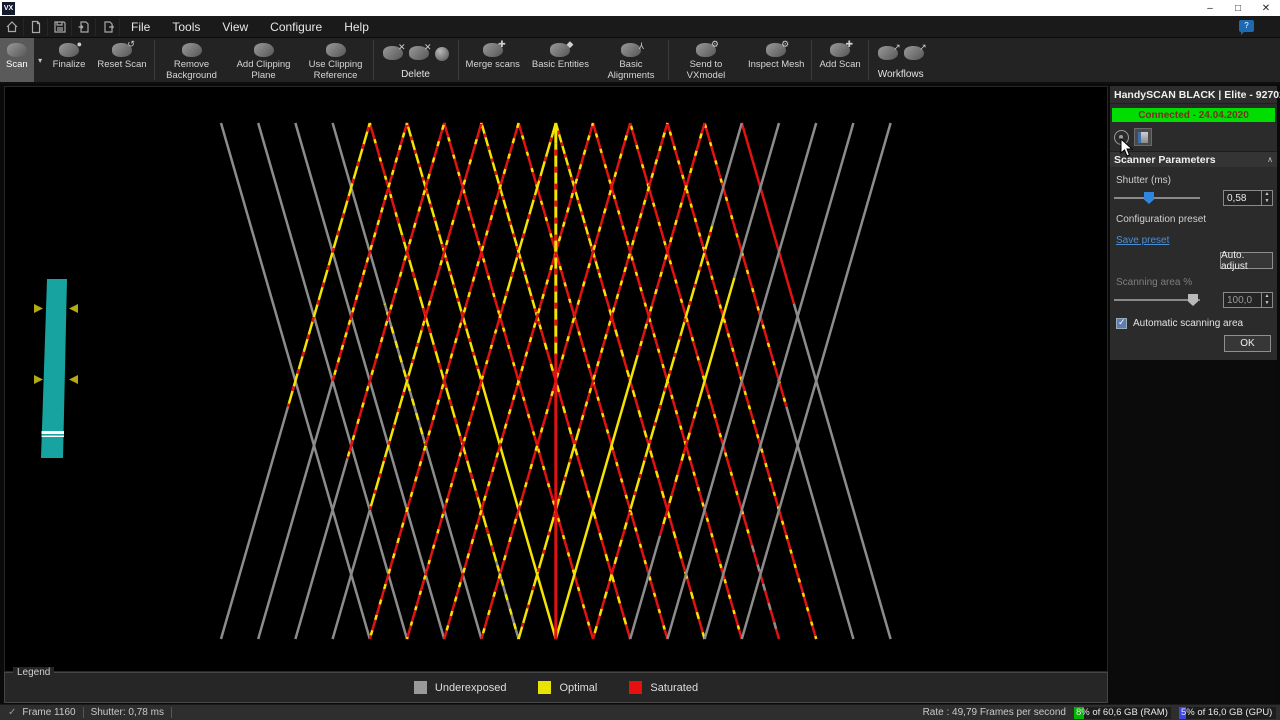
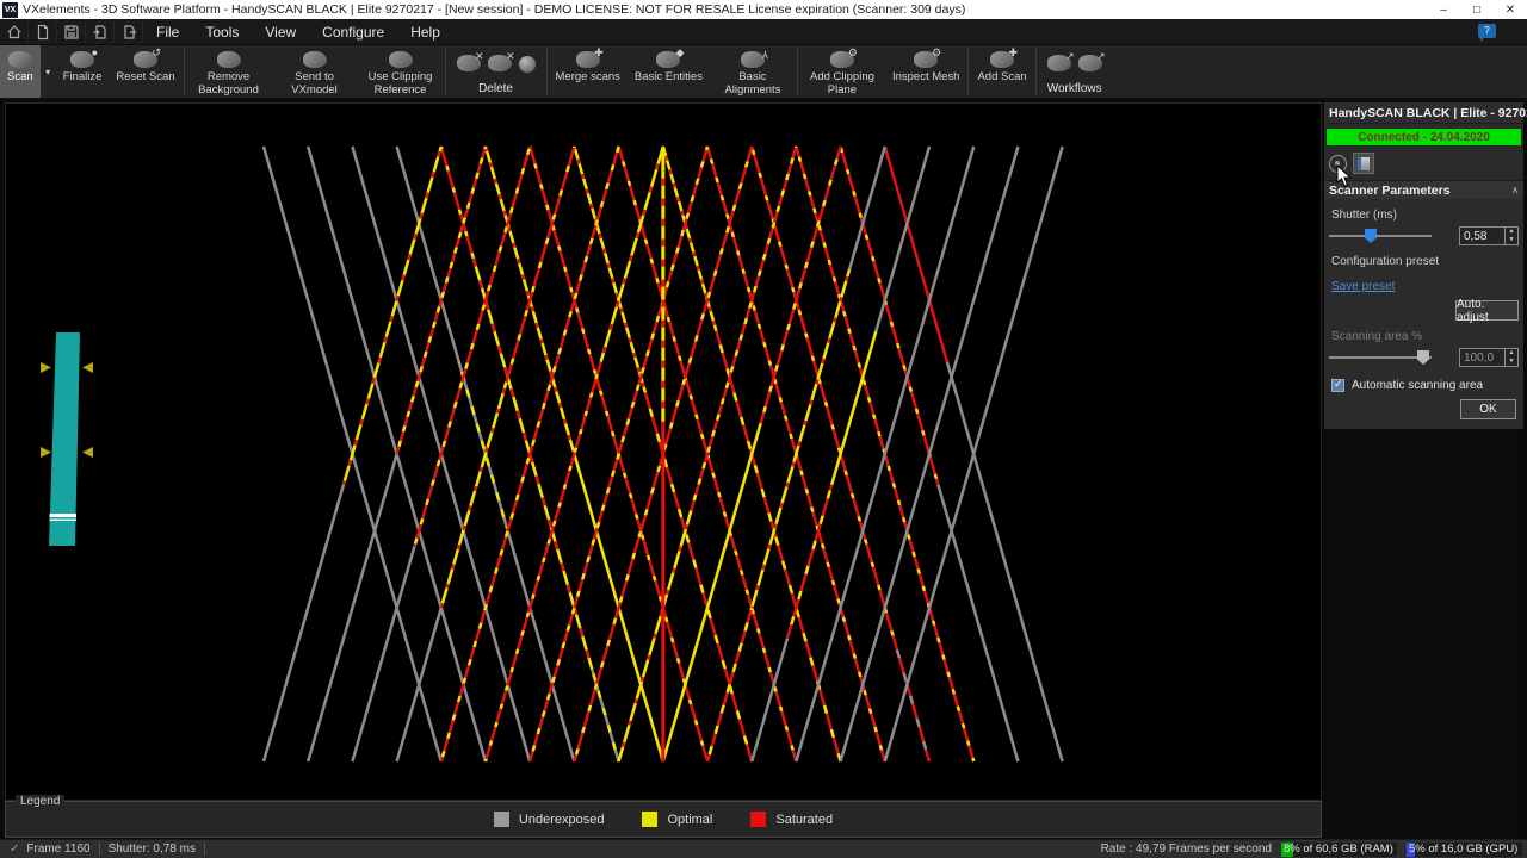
+ VXelements - 3D Software Platform - HandySCAN BLACK | Elite 9270217 - [New session] - DEMO LICENSE: NOT FOR RESALE License expiration (Scanner: 309 days)
  –
  □
  ✕
  File
  Tools
  View
  Configure
  Help
  ?
  Scan
  ▾
  ●
  Finalize
  ↺
  Reset Scan
  Remove Background
- Add Clipping Plane
+ Send to VXmodel
  Use Clipping Reference
  ✕
  ✕
  Delete
  ✚
  Merge scans
  ◆
  Basic Entities
  ⅄
  Basic Alignments
  ⚙
- Send to VXmodel
+ Add Clipping Plane
  ⚙
  Inspect Mesh
  ✚
  Add Scan
  ↗
  ↗
  Workflows
  Legend
  Underexposed
  Optimal
  Saturated
  ✓
  Frame 1160
  Shutter: 0,78 ms
  Rate : 49,79 Frames per second
  8% of 60,6 GB (RAM)
  5% of 16,0 GB (GPU)
  HandySCAN BLACK | Elite - 9270
  Connected - 24.04.2020
  Scanner Parameters
  ∧
  Shutter (ms)
  0,58
  Configuration preset
  Save preset
  Auto. adjust
  Scanning area %
  100,0
  Automatic scanning area
  OK
